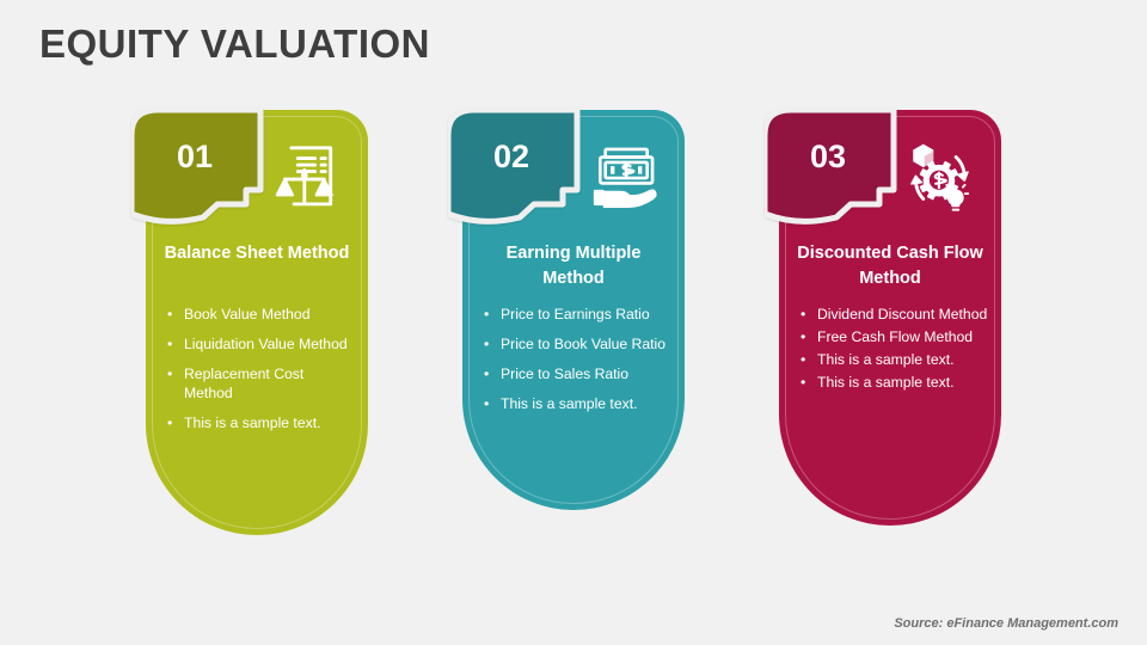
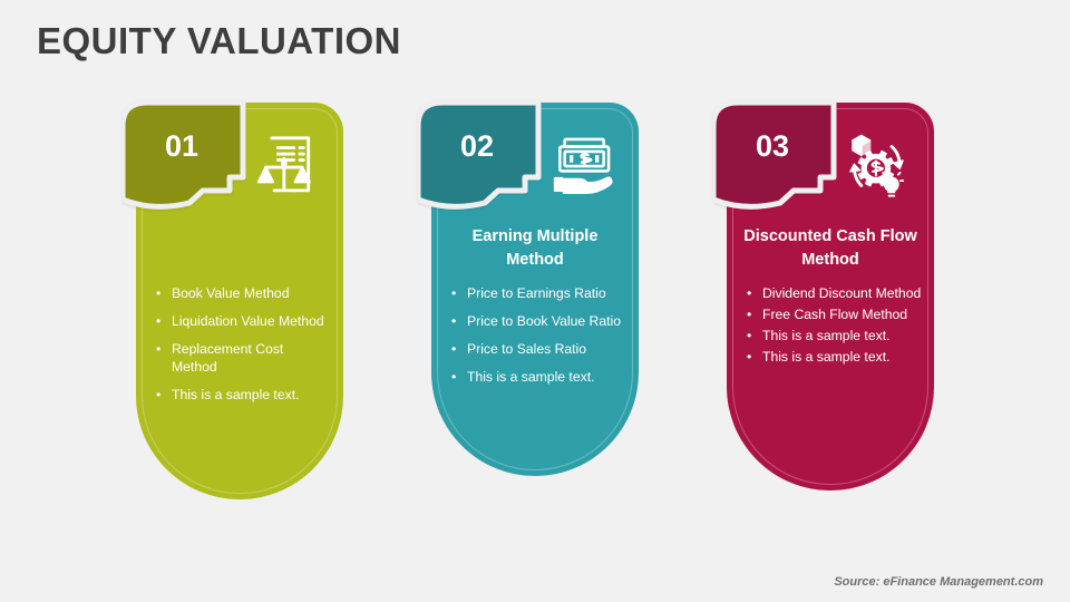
  EQUITY VALUATION
- Balance Sheet Method
  •
  Book Value Method
  •
  Liquidation Value Method
  •
  Replacement Cost Method
  •
  This is a sample text.
  01
  Earning Multiple Method
  •
  Price to Earnings Ratio
  •
  Price to Book Value Ratio
  •
  Price to Sales Ratio
  •
  This is a sample text.
  02
  Discounted Cash Flow Method
  •
  Dividend Discount Method
  •
  Free Cash Flow Method
  •
  This is a sample text.
  •
  This is a sample text.
  03
  Source: eFinance Management.com
